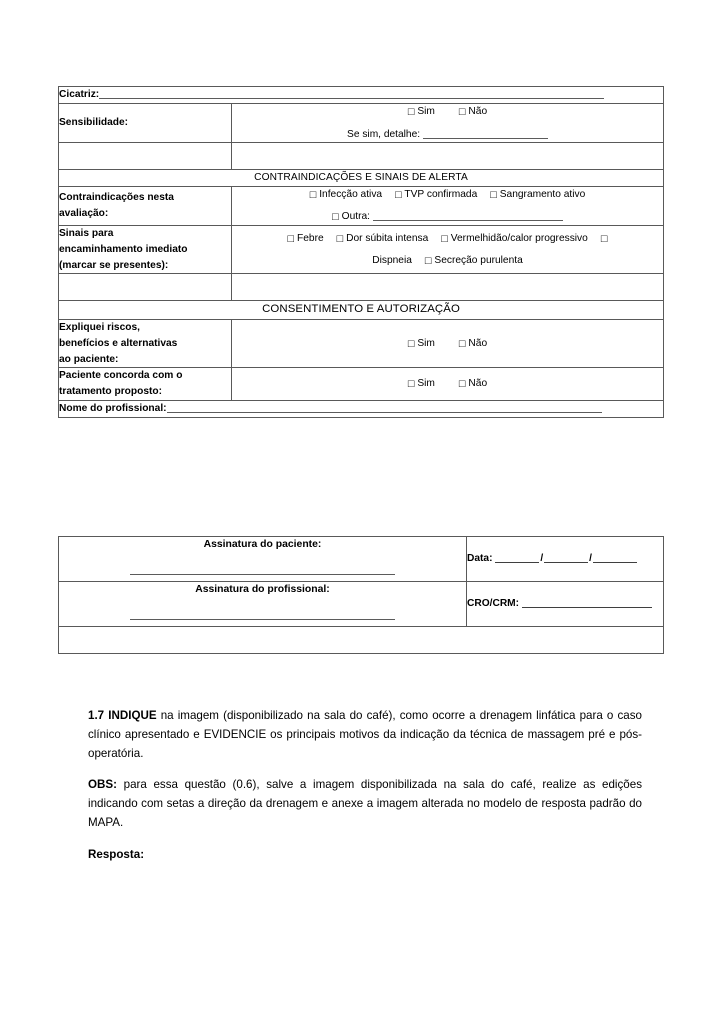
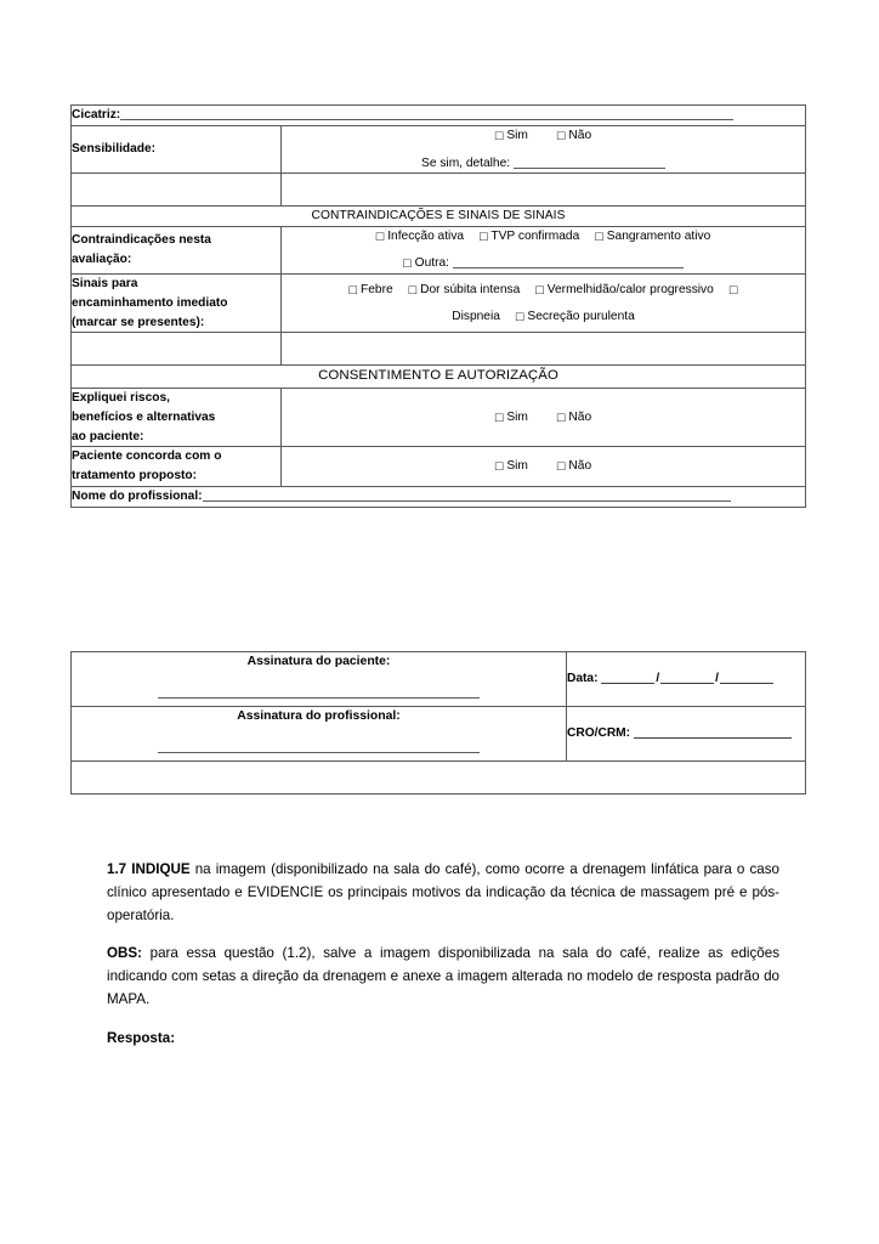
  Cicatriz:
  Sensibilidade:	□ Sim □ Não Se sim, detalhe:
- CONTRAINDICAÇÕES E SINAIS DE ALERTA
+ CONTRAINDICAÇÕES E SINAIS DE SINAIS
  Contraindicações nesta avaliação:	□ Infecção ativa □ TVP confirmada □ Sangramento ativo □ Outra:
  Sinais para encaminhamento imediato (marcar se presentes):	□ Febre □ Dor súbita intensa □ Vermelhidão/calor progressivo □ Dispneia □ Secreção purulenta
  CONSENTIMENTO E AUTORIZAÇÃO
  Expliquei riscos, benefícios e alternativas ao paciente:	□ Sim □ Não
  Paciente concorda com o tratamento proposto:	□ Sim □ Não
  Nome do profissional:
  Assinatura do paciente:	Data: / /
  Assinatura do profissional:	CRO/CRM:
  1.7 INDIQUE na imagem (disponibilizado na sala do café), como ocorre a drenagem linfática para o caso clínico apresentado e EVIDENCIE os principais motivos da indicação da técnica de massagem pré e pós-operatória.
- OBS: para essa questão (0.6), salve a imagem disponibilizada na sala do café, realize as edições indicando com setas a direção da drenagem e anexe a imagem alterada no modelo de resposta padrão do MAPA.
+ OBS: para essa questão (1.2), salve a imagem disponibilizada na sala do café, realize as edições indicando com setas a direção da drenagem e anexe a imagem alterada no modelo de resposta padrão do MAPA.
  Resposta:
